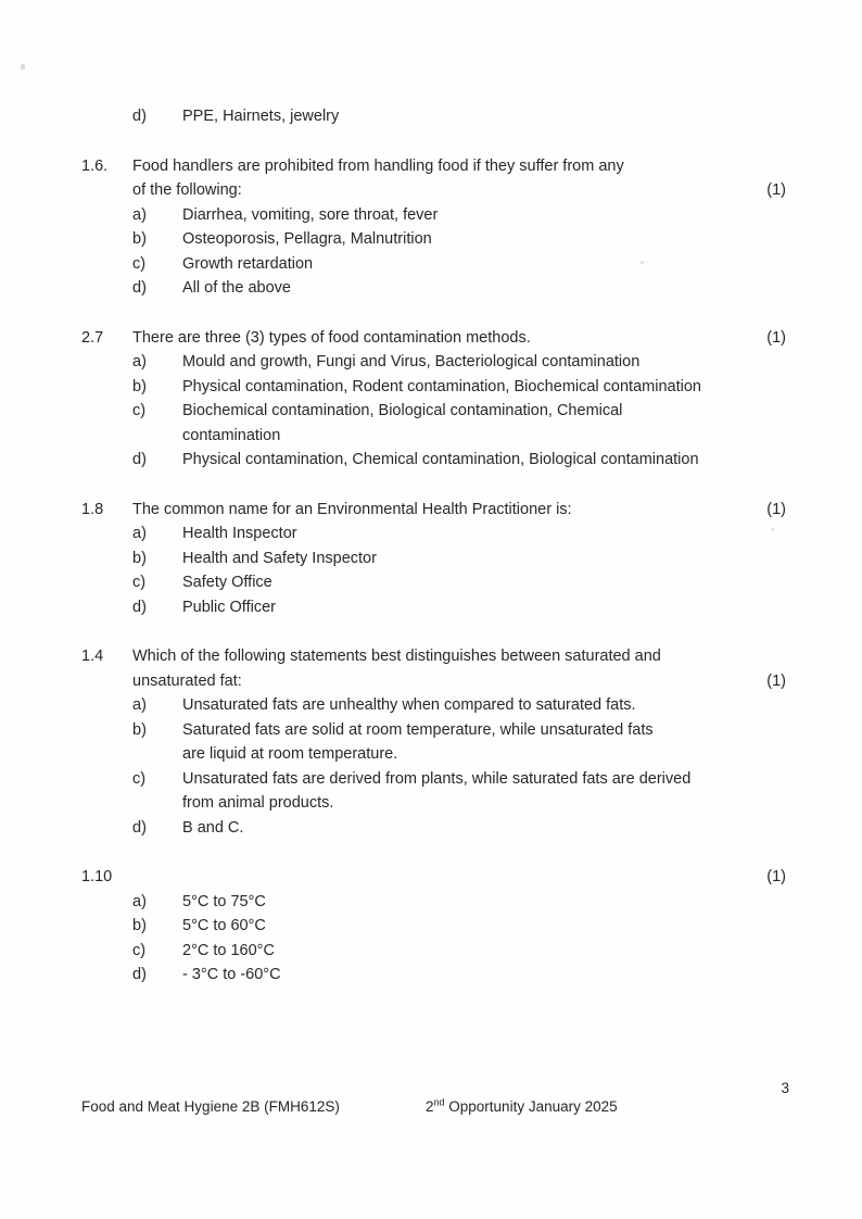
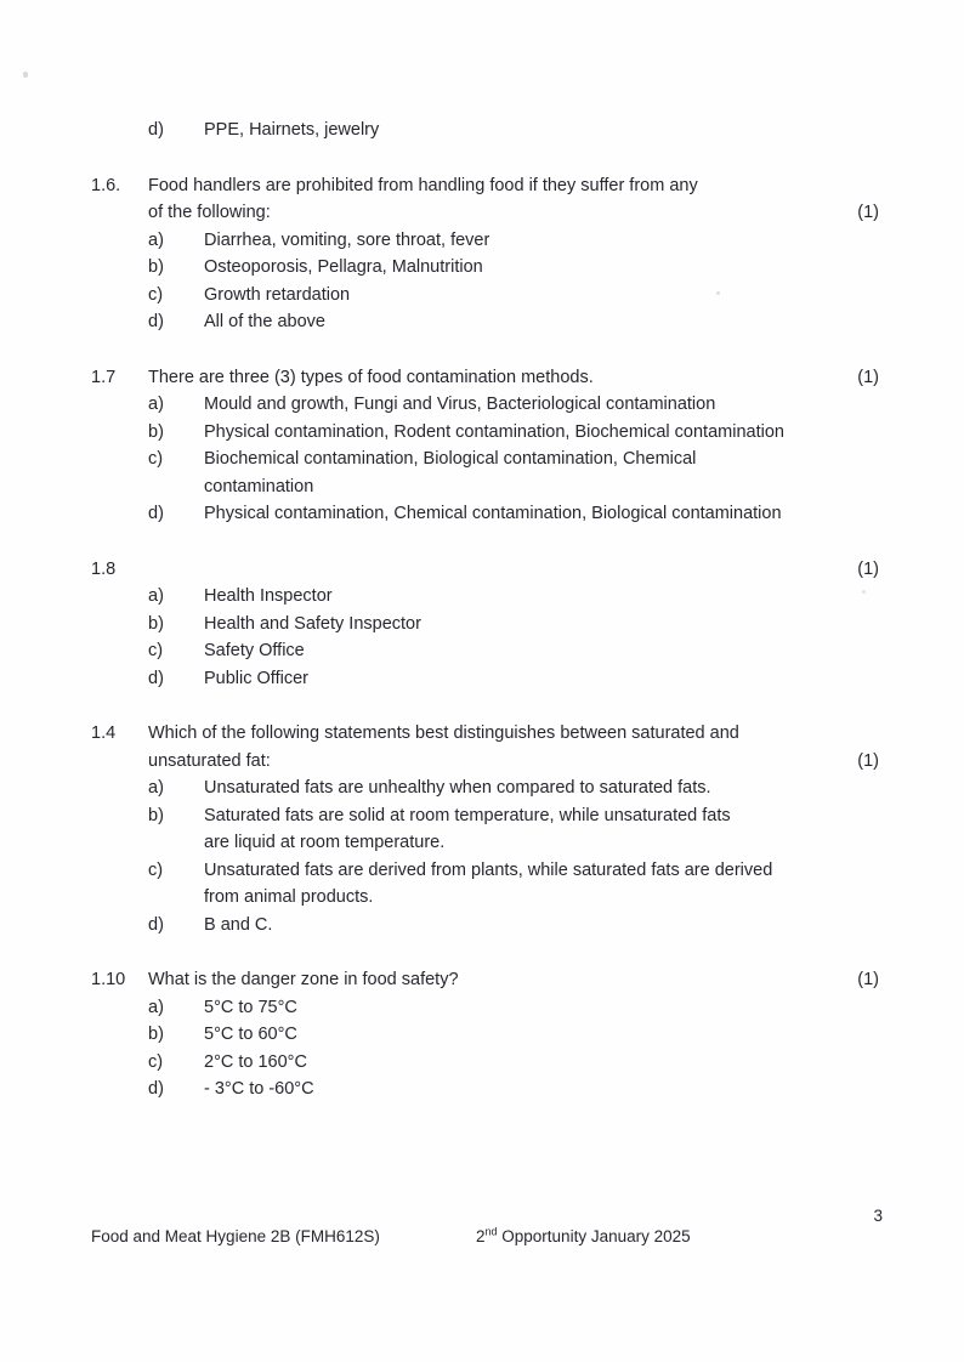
  d)
  PPE, Hairnets, jewelry
  1.6.
  Food handlers are prohibited from handling food if they suffer from any
  of the following:
  (1)
  a)
  Diarrhea, vomiting, sore throat, fever
  b)
  Osteoporosis, Pellagra, Malnutrition
  c)
  Growth retardation
  d)
  All of the above
- 2.7
+ 1.7
  There are three (3) types of food contamination methods.
  (1)
  a)
  Mould and growth, Fungi and Virus, Bacteriological contamination
  b)
  Physical contamination, Rodent contamination, Biochemical contamination
  c)
  Biochemical contamination, Biological contamination, Chemical
  contamination
  d)
  Physical contamination, Chemical contamination, Biological contamination
  1.8
- The common name for an Environmental Health Practitioner is:
  (1)
  a)
  Health Inspector
  b)
  Health and Safety Inspector
  c)
  Safety Office
  d)
  Public Officer
  1.4
  Which of the following statements best distinguishes between saturated and
  unsaturated fat:
  (1)
  a)
  Unsaturated fats are unhealthy when compared to saturated fats.
  b)
  Saturated fats are solid at room temperature, while unsaturated fats
  are liquid at room temperature.
  c)
  Unsaturated fats are derived from plants, while saturated fats are derived
  from animal products.
  d)
  B and C.
  1.10
+ What is the danger zone in food safety?
  (1)
  a)
  5°C to 75°C
  b)
  5°C to 60°C
  c)
  2°C to 160°C
  d)
  - 3°C to -60°C
  3
  Food and Meat Hygiene 2B (FMH612S)
  2nd Opportunity January 2025
